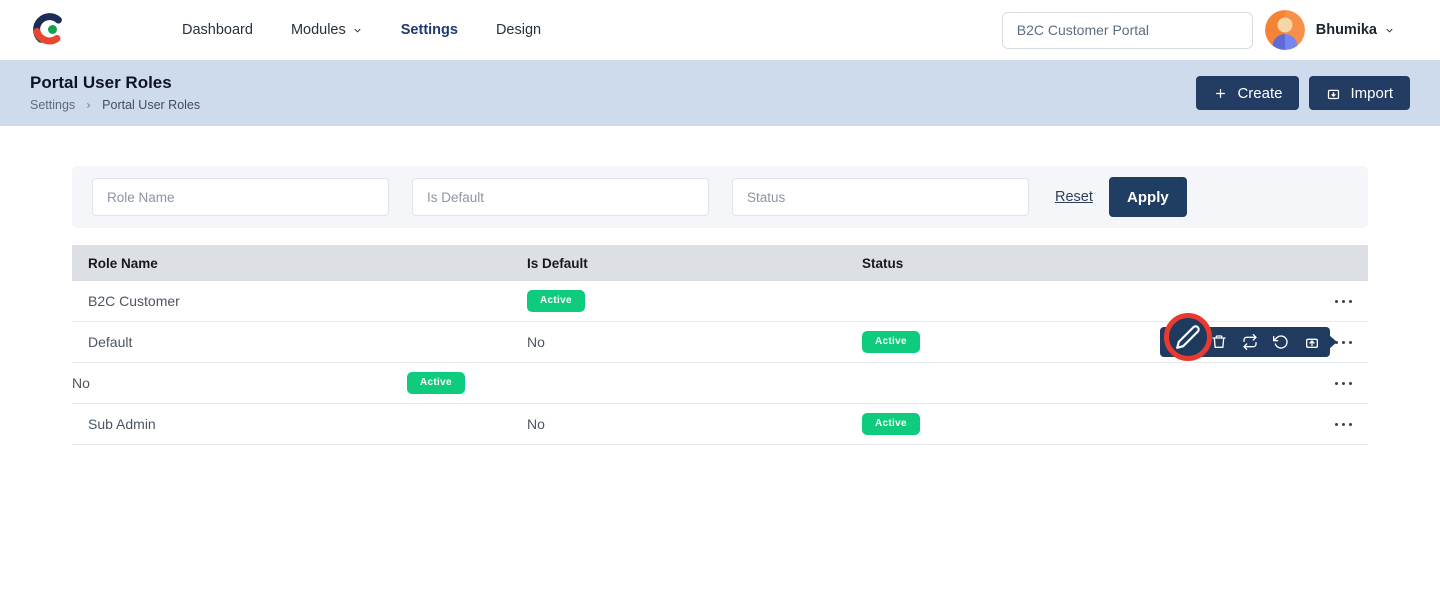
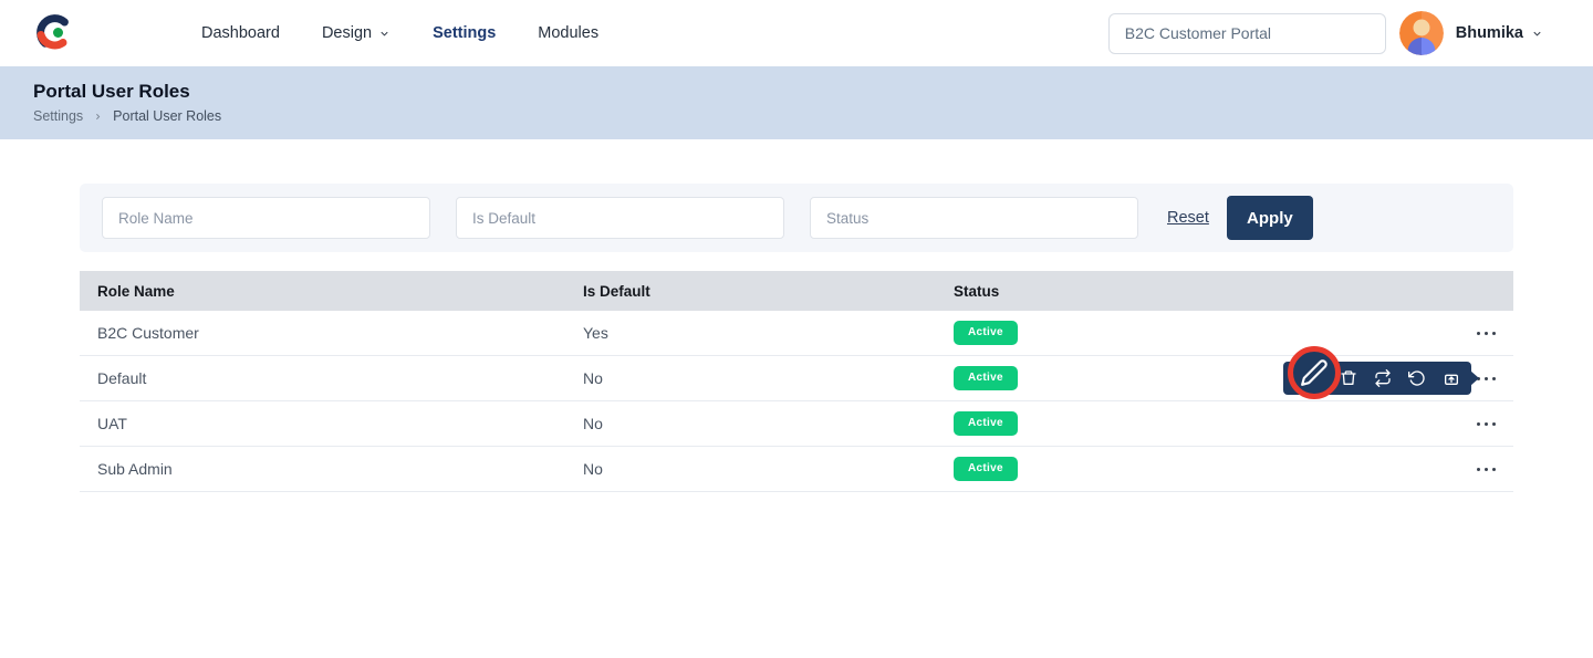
  Dashboard
- Modules
+ Design
  Settings
- Design
+ Modules
  B2C Customer Portal
  Bhumika
  Portal User Roles
  Settings
  Portal User Roles
- Create
- Import
  Role Name
  Is Default
  Status
  Reset
  Apply
  Role Name
  Is Default
  Status
  B2C Customer
+ Yes
  Active
  Default
  No
  Active
+ UAT
  No
  Active
  Sub Admin
  No
  Active
